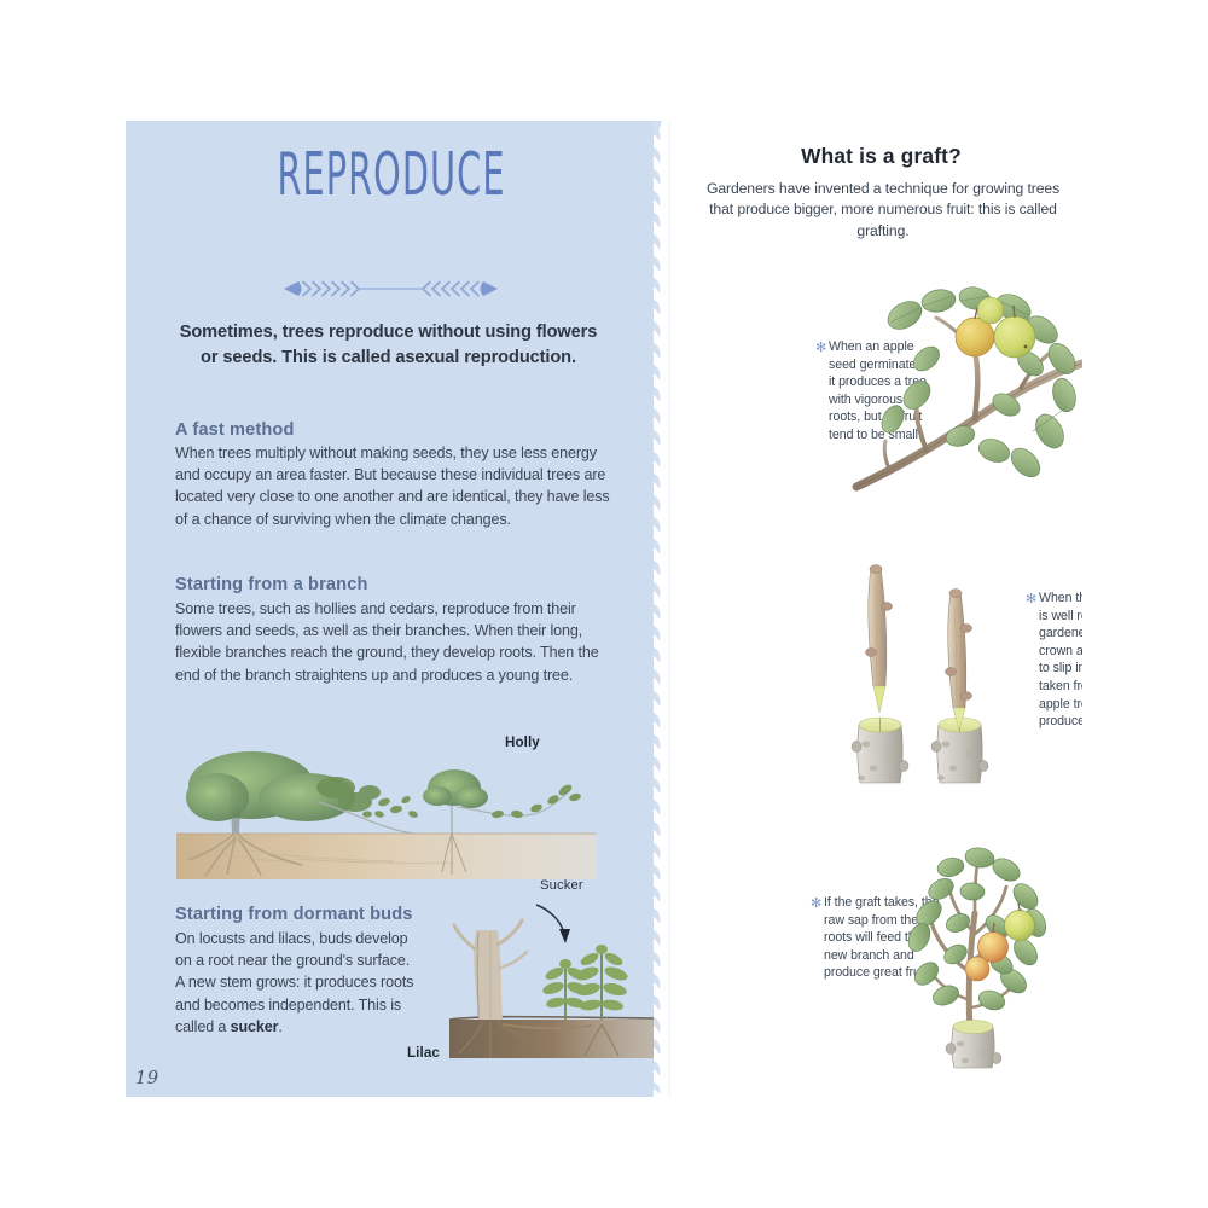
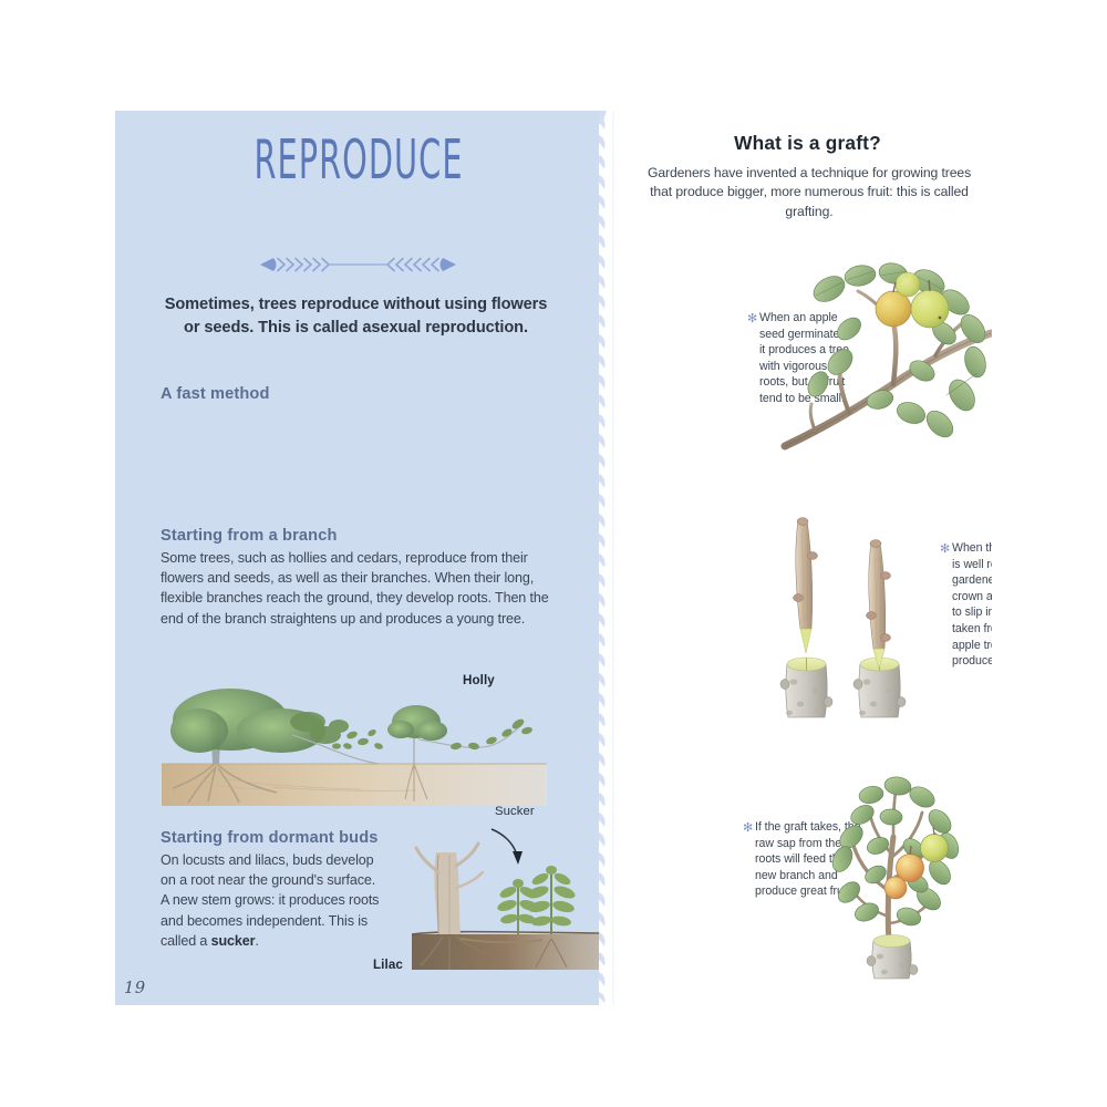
  REPRODUCE
  Sometimes, trees reproduce without using flowers or seeds. This is called asexual reproduction.
  A fast method
- When trees multiply without making seeds, they use less energy and occupy an area faster. But because these individual trees are located very close to one another and are identical, they have less of a chance of surviving when the climate changes.
  Starting from a branch
  Some trees, such as hollies and cedars, reproduce from their flowers and seeds, as well as their branches. When their long, flexible branches reach the ground, they develop roots. Then the end of the branch straightens up and produces a young tree.
  Holly
  Starting from dormant buds
  On locusts and lilacs, buds develop on a root near the ground's surface. A new stem grows: it produces roots and becomes independent. This is called a sucker.
  Sucker
  Lilac
  19
  What is a graft?
  Gardeners have invented a technique for growing trees that produce bigger, more numerous fruit: this is called grafting.
  ✻
  When an apple seed germinate it produces a tre with vigorous roots, butrut tend to be small
  ✻
  ✻
  If the graft takes, t raw sap from the roots will feed t new branch and produce great fr
